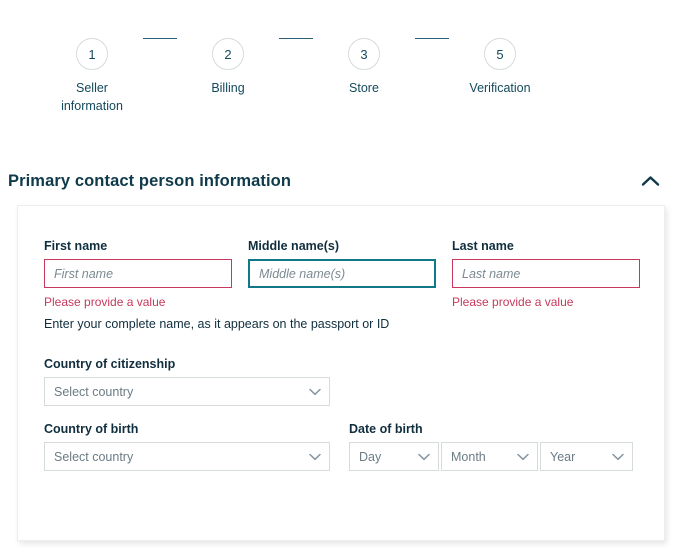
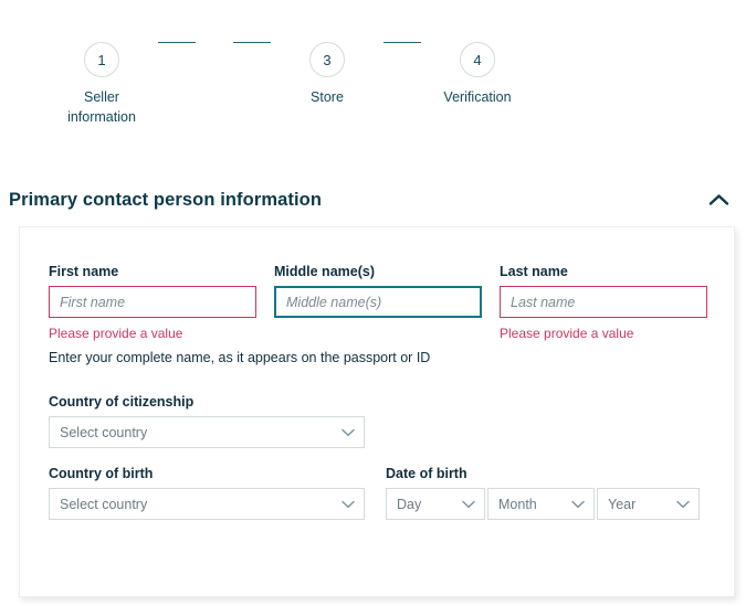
  1
  Seller information
- 2
- Billing
  3
  Store
- 5
+ 4
  Verification
  Primary contact person information
  First name
  First name
  Please provide a value
  Middle name(s)
  Middle name(s)
  Last name
  Last name
  Please provide a value
  Enter your complete name, as it appears on the passport or ID
  Country of citizenship
  Select country
  Country of birth
  Select country
  Date of birth
  Day
  Month
  Year
